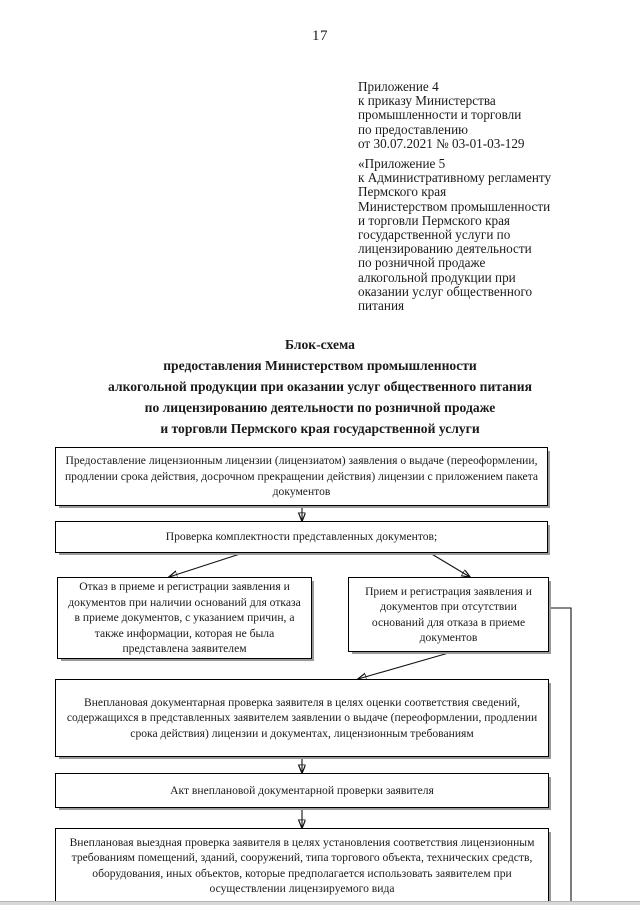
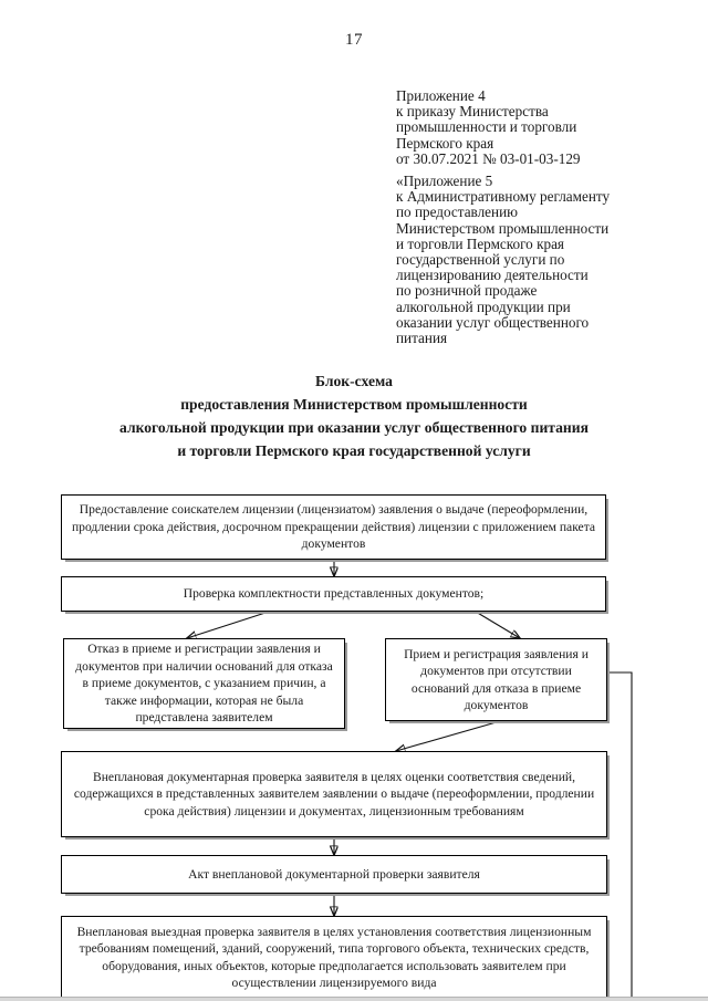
  17
  Приложение 4
  к приказу Министерства
  промышленности и торговли
- по предоставлению
+ Пермского края
  от 30.07.2021 № 03-01-03-129
  «Приложение 5
  к Административному регламенту
- Пермского края
+ по предоставлению
  Министерством промышленности
  и торговли Пермского края
  государственной услуги по
  лицензированию деятельности
  по розничной продаже
  алкогольной продукции при
  оказании услуг общественного
  питания
  Блок-схема
  предоставления Министерством промышленности
  алкогольной продукции при оказании услуг общественного питания
- по лицензированию деятельности по розничной продаже
  и торговли Пермского края государственной услуги
- Предоставление лицензионным лицензии (лицензиатом) заявления о выдаче (переоформлении, продлении срока действия, досрочном прекращении действия) лицензии с приложением пакета документов
+ Предоставление соискателем лицензии (лицензиатом) заявления о выдаче (переоформлении, продлении срока действия, досрочном прекращении действия) лицензии с приложением пакета документов
  Проверка комплектности представленных документов;
  Отказ в приеме и регистрации заявления и документов при наличии оснований для отказа в приеме документов, с указанием причин, а также информации, которая не была представлена заявителем
  Прием и регистрация заявления и документов при отсутствии оснований для отказа в приеме документов
  Внеплановая документарная проверка заявителя в целях оценки соответствия сведений, содержащихся в представленных заявителем заявлении о выдаче (переоформлении, продлении срока действия) лицензии и документах, лицензионным требованиям
  Акт внеплановой документарной проверки заявителя
  Внеплановая выездная проверка заявителя в целях установления соответствия лицензионным требованиям помещений, зданий, сооружений, типа торгового объекта, технических средств, оборудования, иных объектов, которые предполагается использовать заявителем при осуществлении лицензируемого вида
